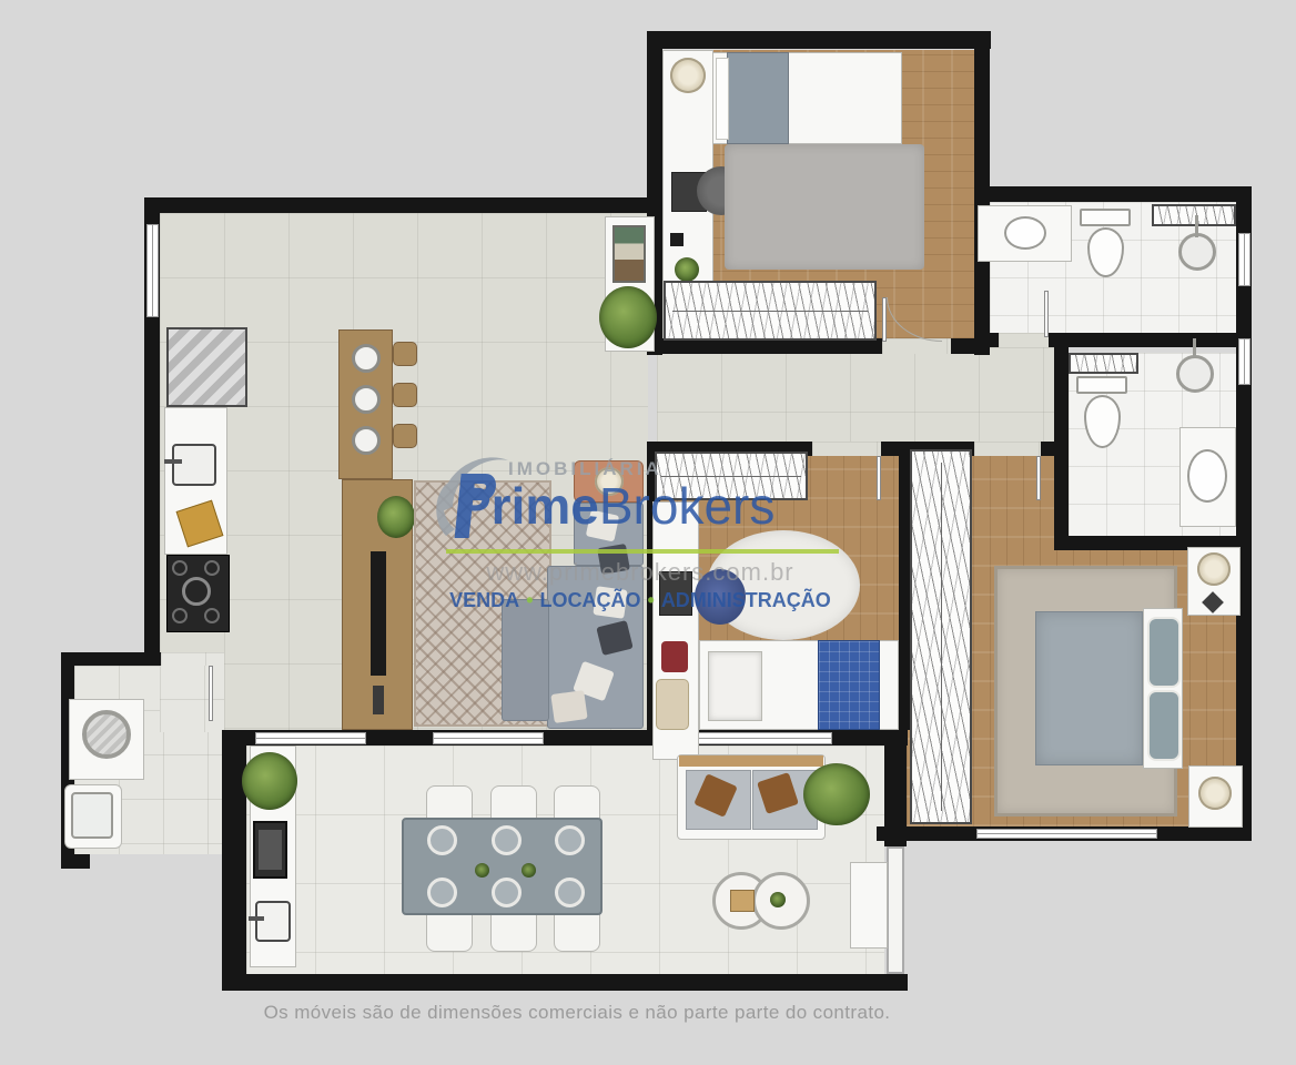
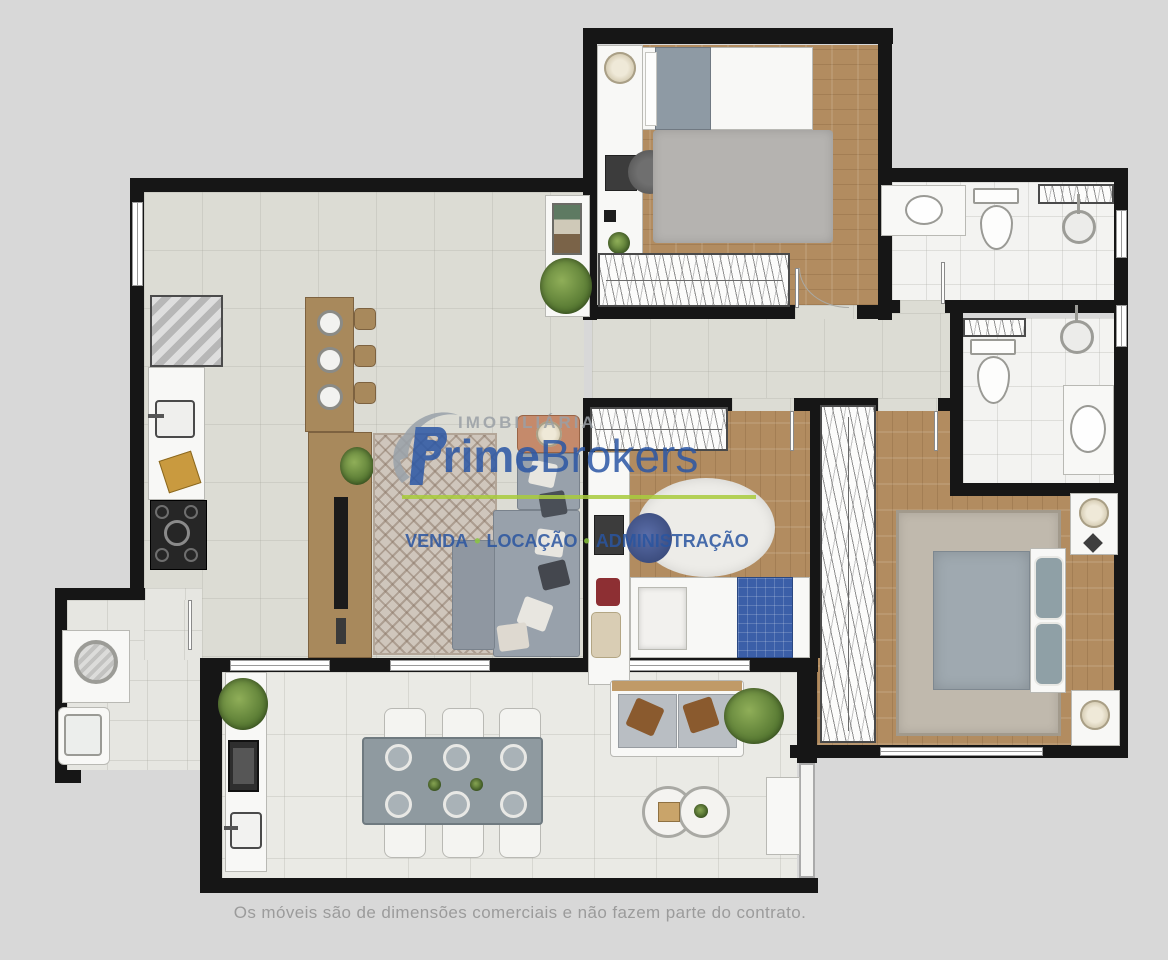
  IMOBILIÁRIA
  PrimeBrokers
- www.primebrokers.com.br
  VENDA • LOCAÇÃO • ADMINISTRAÇÃO
- Os móveis são de dimensões comerciais e não parte parte do contrato.
+ Os móveis são de dimensões comerciais e não fazem parte do contrato.
